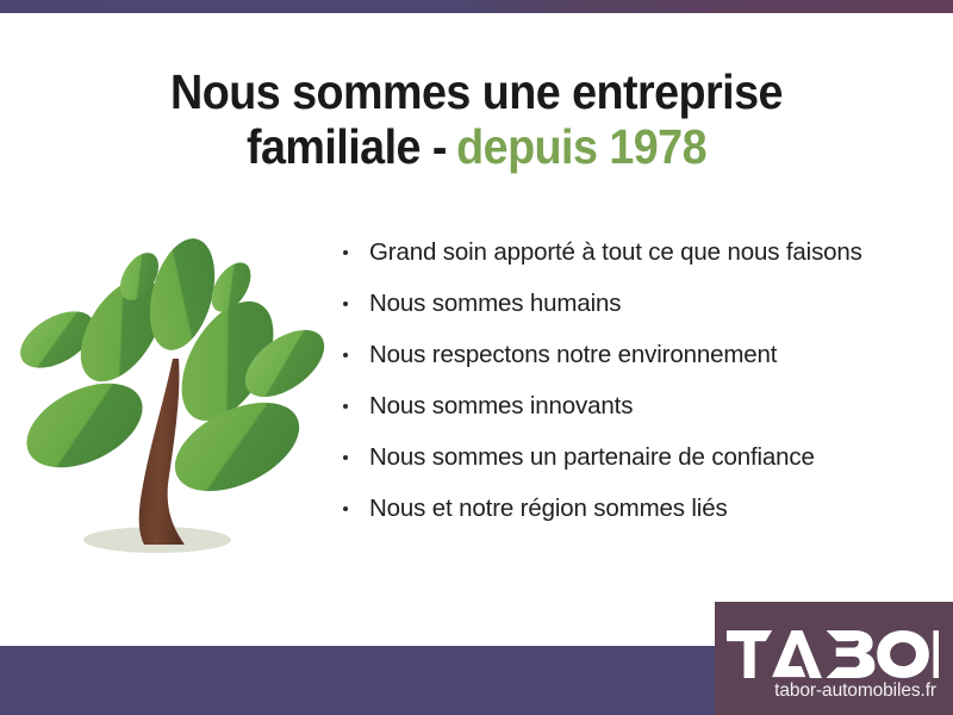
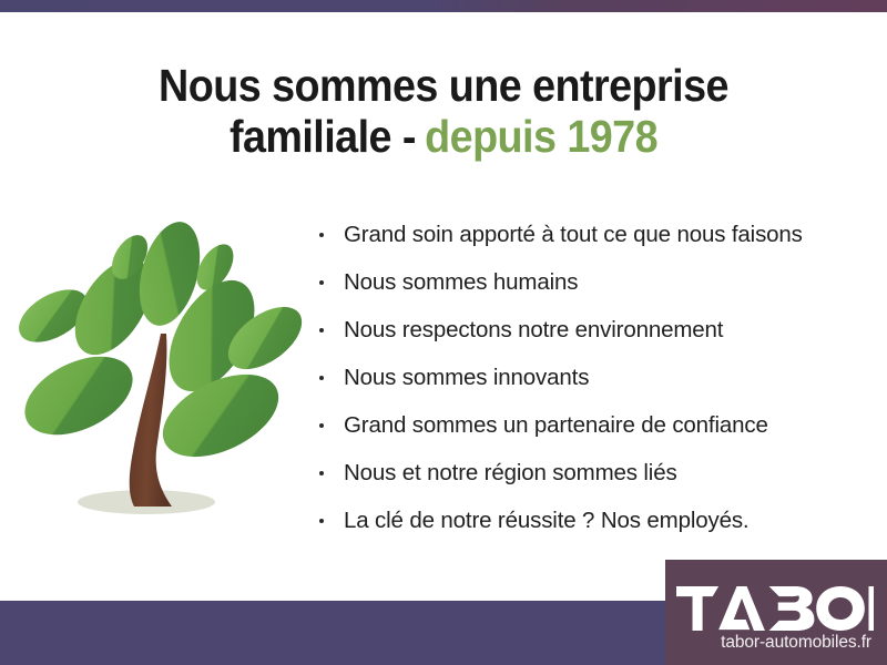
  Nous sommes une entreprise
  familiale - depuis 1978
  Grand soin apporté à tout ce que nous faisons
  Nous sommes humains
  Nous respectons notre environnement
  Nous sommes innovants
- Nous sommes un partenaire de confiance
+ Grand sommes un partenaire de confiance
  Nous et notre région sommes liés
+ La clé de notre réussite ? Nos employés.
  tabor-automobiles.fr
